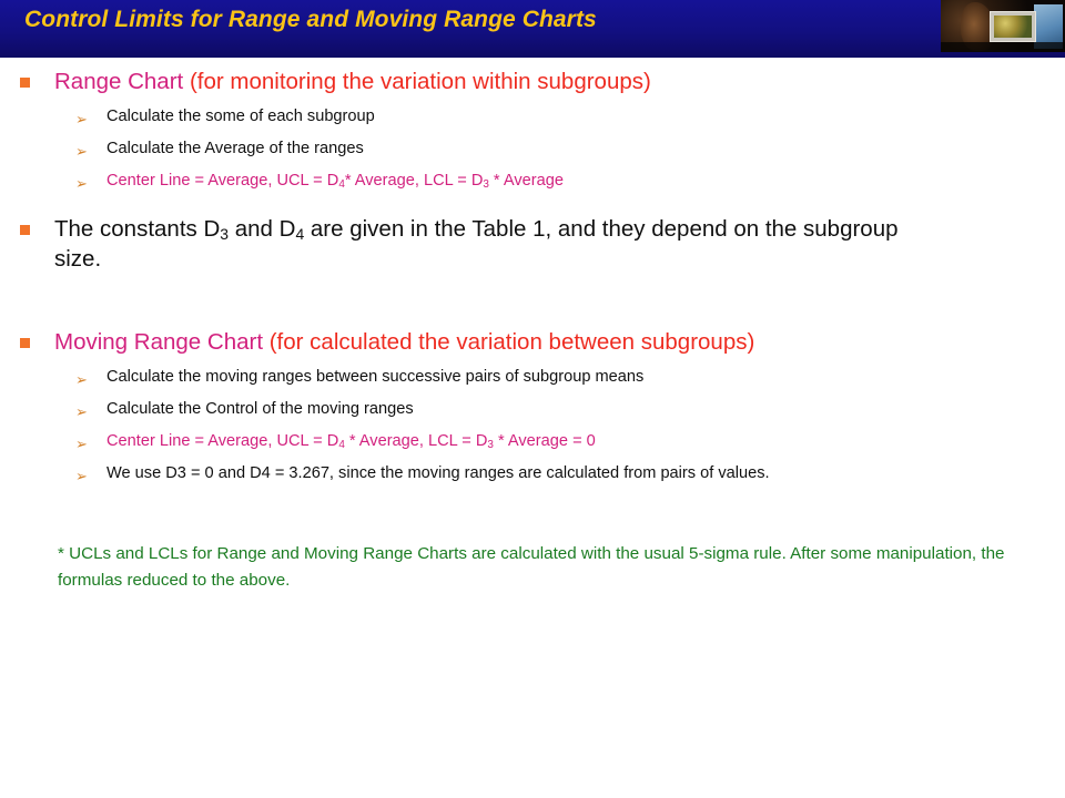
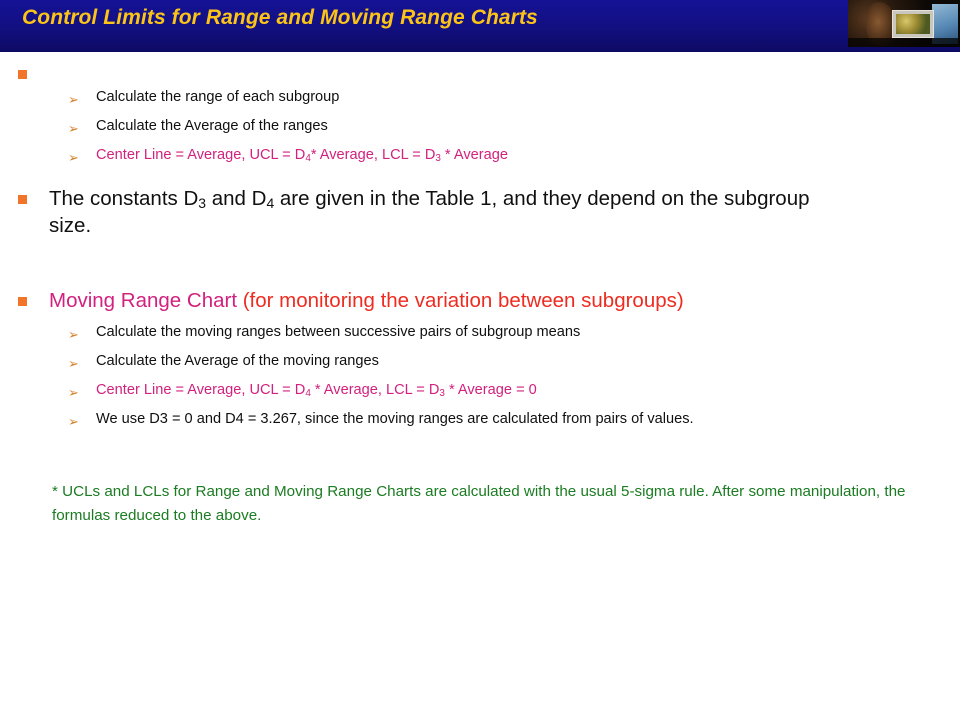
  Control Limits for Range and Moving Range Charts
- Range Chart (for monitoring the variation within subgroups)
  ➢
- Calculate the some of each subgroup
+ Calculate the range of each subgroup
  ➢
  Calculate the Average of the ranges
  ➢
  Center Line = Average, UCL = D4* Average, LCL = D3 * Average
  The constants D3 and D4 are given in the Table 1, and they depend on the subgroup size.
- Moving Range Chart (for calculated the variation between subgroups)
+ Moving Range Chart (for monitoring the variation between subgroups)
  ➢
  Calculate the moving ranges between successive pairs of subgroup means
  ➢
- Calculate the Control of the moving ranges
+ Calculate the Average of the moving ranges
  ➢
  Center Line = Average, UCL = D4 * Average, LCL = D3 * Average = 0
  ➢
  We use D3 = 0 and D4 = 3.267, since the moving ranges are calculated from pairs of values.
  * UCLs and LCLs for Range and Moving Range Charts are calculated with the usual 5-sigma rule. After some manipulation, the formulas reduced to the above.
